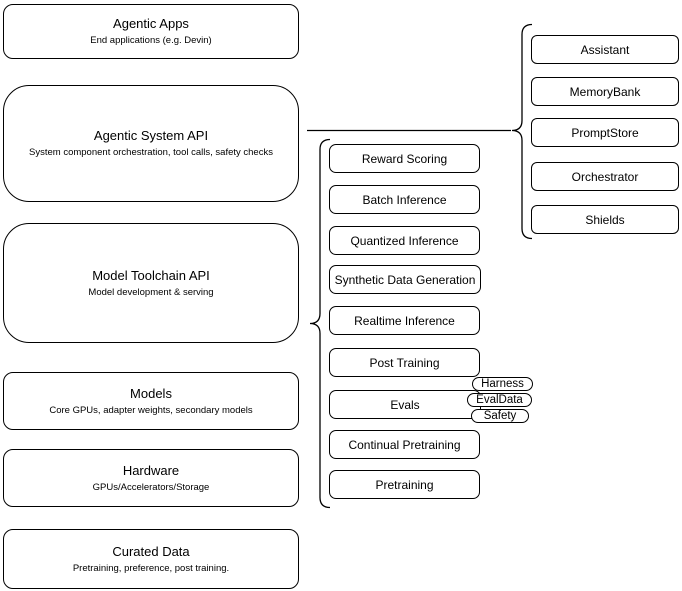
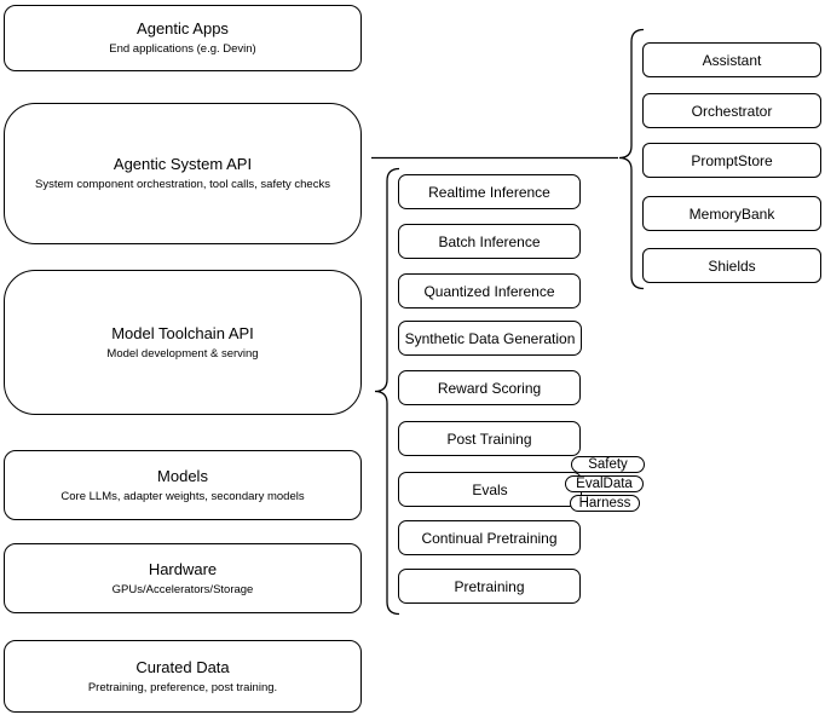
  Agentic Apps
  End applications (e.g. Devin)
  Agentic System API
  System component orchestration, tool calls, safety checks
  Model Toolchain API
  Model development & serving
  Models
- Core GPUs, adapter weights, secondary models
+ Core LLMs, adapter weights, secondary models
  Hardware
  GPUs/Accelerators/Storage
  Curated Data
  Pretraining, preference, post training.
- Reward Scoring
+ Realtime Inference
  Batch Inference
  Quantized Inference
  Synthetic Data Generation
- Realtime Inference
+ Reward Scoring
  Post Training
  Evals
  Continual Pretraining
  Pretraining
- Harness
+ Safety
  EvalData
- Safety
+ Harness
  Assistant
- MemoryBank
+ Orchestrator
  PromptStore
- Orchestrator
+ MemoryBank
  Shields
